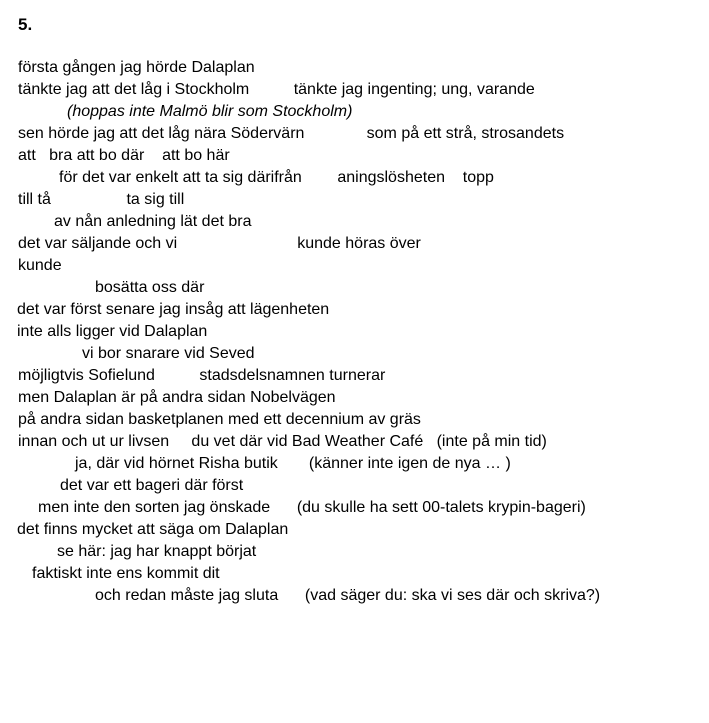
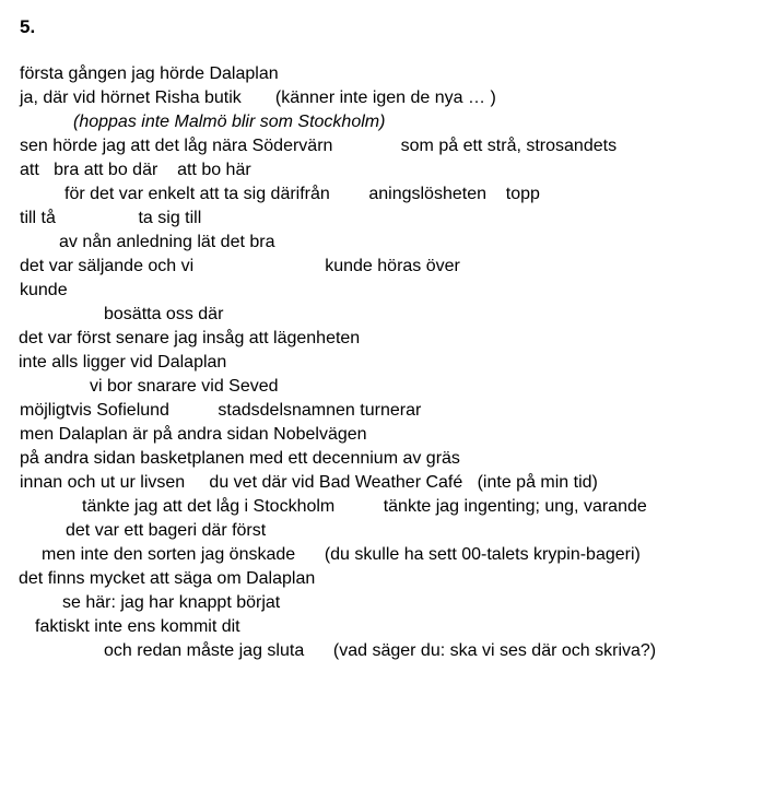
  5.
  första gången jag hörde Dalaplan
- tänkte jag att det låg i Stockholm tänkte jag ingenting; ung, varande
+ ja, där vid hörnet Risha butik (känner inte igen de nya … )
  (hoppas inte Malmö blir som Stockholm)
  sen hörde jag att det låg nära Södervärn som på ett strå, strosandets
  att bra att bo där att bo här
  för det var enkelt att ta sig därifrån aningslösheten topp
  till tå ta sig till
  av nån anledning lät det bra
  det var säljande och vi kunde höras över
  kunde
  bosätta oss där
  det var först senare jag insåg att lägenheten
  inte alls ligger vid Dalaplan
  vi bor snarare vid Seved
  möjligtvis Sofielund stadsdelsnamnen turnerar
  men Dalaplan är på andra sidan Nobelvägen
  på andra sidan basketplanen med ett decennium av gräs
  innan och ut ur livsen du vet där vid Bad Weather Café (inte på min tid)
- ja, där vid hörnet Risha butik (känner inte igen de nya … )
+ tänkte jag att det låg i Stockholm tänkte jag ingenting; ung, varande
  det var ett bageri där först
  men inte den sorten jag önskade (du skulle ha sett 00-talets krypin-bageri)
  det finns mycket att säga om Dalaplan
  se här: jag har knappt börjat
  faktiskt inte ens kommit dit
  och redan måste jag sluta (vad säger du: ska vi ses där och skriva?)
